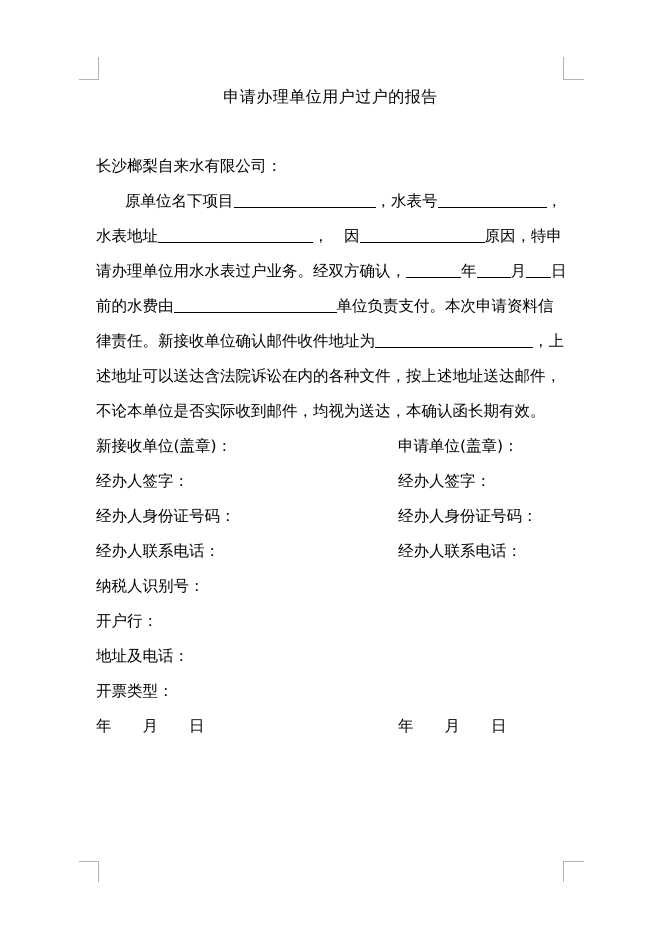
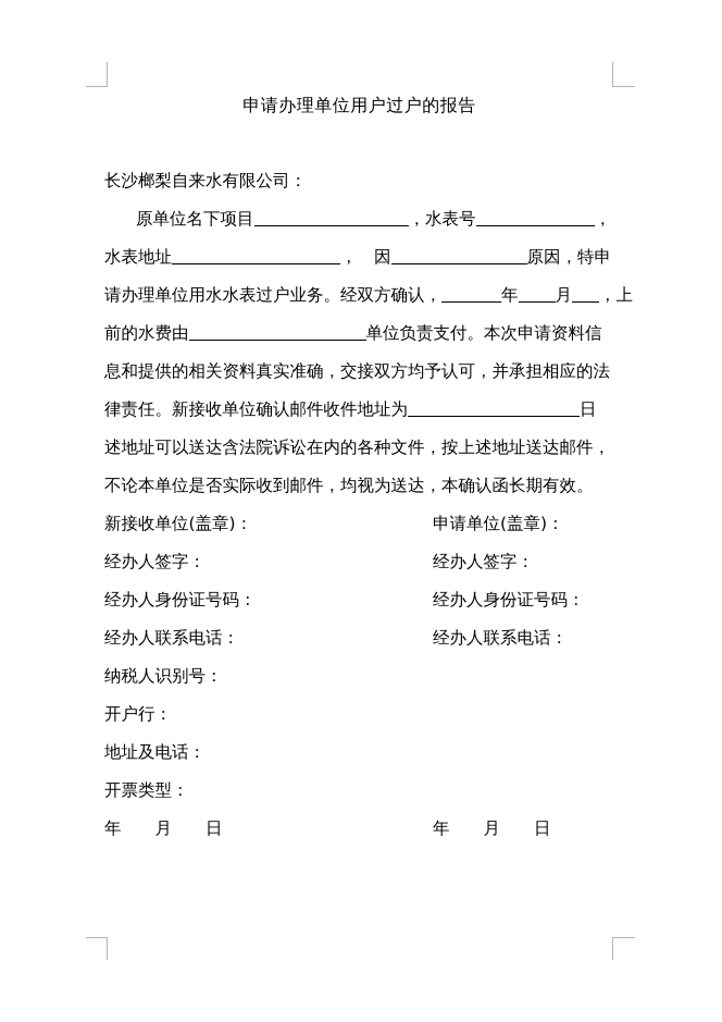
  申请办理单位用户过户的报告
  长沙榔梨自来水有限公司：
  原单位名下项目 ，水表号 ，
  水表地址 ， 因 原因，特申
- 请办理单位用水水表过户业务。经双方确认， 年 月 日
+ 请办理单位用水水表过户业务。经双方确认， 年 月 ，上
  前的水费由 单位负责支付。本次申请资料信
+ 息和提供的相关资料真实准确，交接双方均予认可，并承担相应的法
- 律责任。新接收单位确认邮件收件地址为 ，上
+ 律责任。新接收单位确认邮件收件地址为 日
  述地址可以送达含法院诉讼在内的各种文件，按上述地址送达邮件，
  不论本单位是否实际收到邮件，均视为送达，本确认函长期有效。
  新接收单位(盖章)：
  申请单位(盖章)：
  经办人签字：
  经办人签字：
  经办人身份证号码：
  经办人身份证号码：
  经办人联系电话：
  经办人联系电话：
  纳税人识别号：
  开户行：
  地址及电话：
  开票类型：
  年 月 日
  年 月 日
